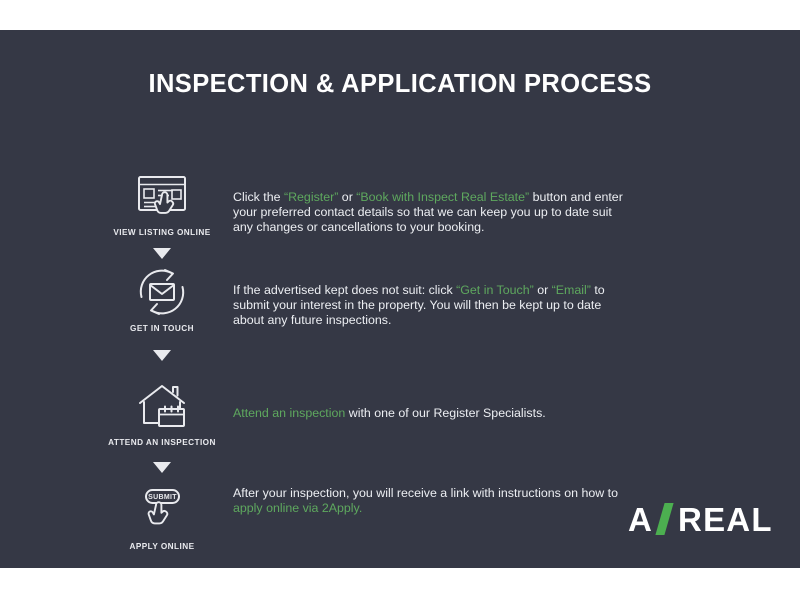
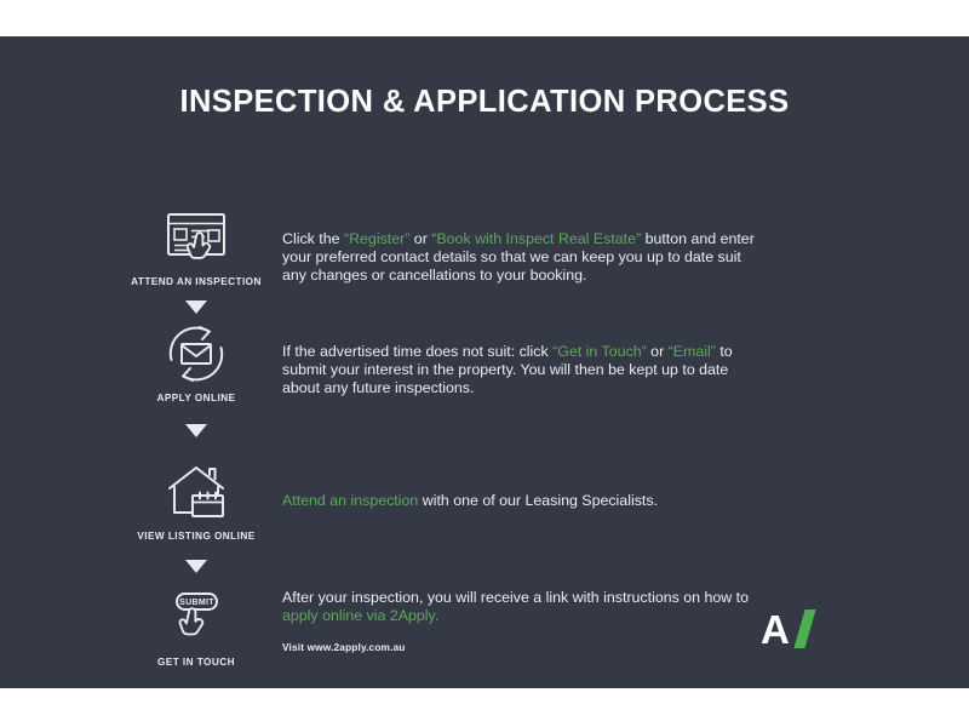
  INSPECTION & APPLICATION PROCESS
- VIEW LISTING ONLINE
+ ATTEND AN INSPECTION
  Click the “Register” or “Book with Inspect Real Estate” button and enter your preferred contact details so that we can keep you up to date suit any changes or cancellations to your booking.
- GET IN TOUCH
+ APPLY ONLINE
- If the advertised kept does not suit: click “Get in Touch” or “Email” to submit your interest in the property. You will then be kept up to date about any future inspections.
+ If the advertised time does not suit: click “Get in Touch” or “Email” to submit your interest in the property. You will then be kept up to date about any future inspections.
- ATTEND AN INSPECTION
+ VIEW LISTING ONLINE
- Attend an inspection with one of our Register Specialists.
+ Attend an inspection with one of our Leasing Specialists.
- APPLY ONLINE
+ GET IN TOUCH
  After your inspection, you will receive a link with instructions on how to apply online via 2Apply.
+ Visit www.2apply.com.au
  A
- REAL
